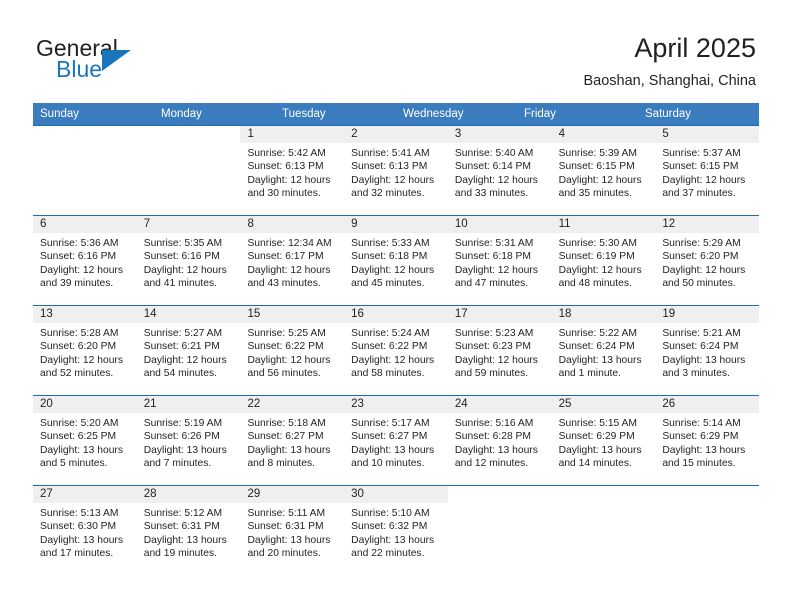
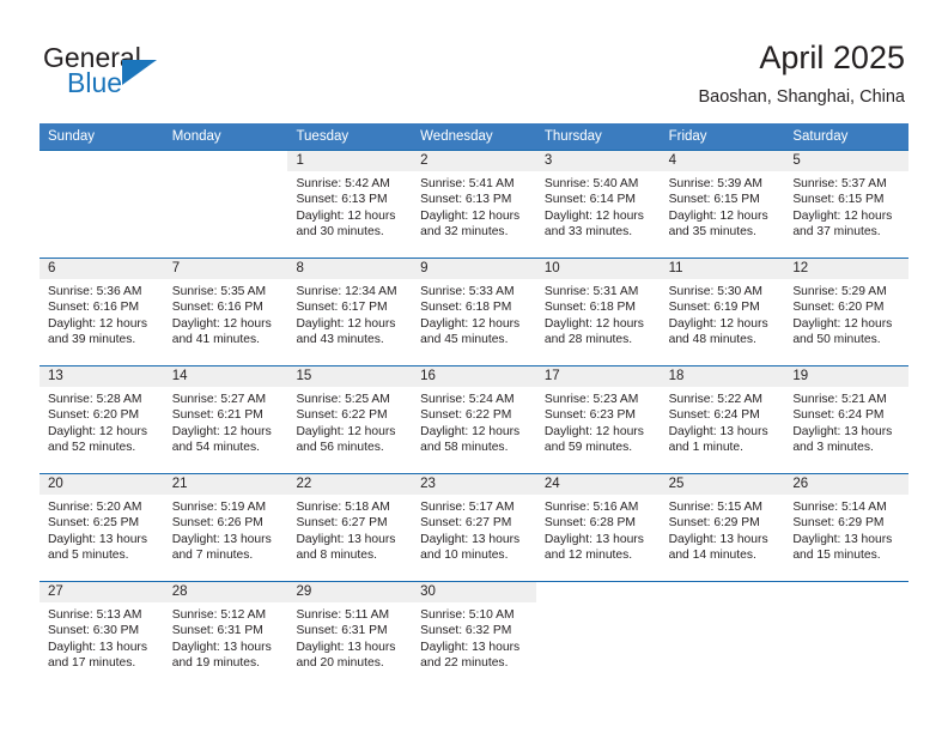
  General
  Blue
  April 2025
  Baoshan, Shanghai, China
  Sunday
  Monday
  Tuesday
  Wednesday
+ Thursday
  Friday
  Saturday
  1
  Sunrise: 5:42 AM
  Sunset: 6:13 PM
  Daylight: 12 hours and 30 minutes.
  2
  Sunrise: 5:41 AM
  Sunset: 6:13 PM
  Daylight: 12 hours and 32 minutes.
  3
  Sunrise: 5:40 AM
  Sunset: 6:14 PM
  Daylight: 12 hours and 33 minutes.
  4
  Sunrise: 5:39 AM
  Sunset: 6:15 PM
  Daylight: 12 hours and 35 minutes.
  5
  Sunrise: 5:37 AM
  Sunset: 6:15 PM
  Daylight: 12 hours and 37 minutes.
  6
  Sunrise: 5:36 AM
  Sunset: 6:16 PM
  Daylight: 12 hours and 39 minutes.
  7
  Sunrise: 5:35 AM
  Sunset: 6:16 PM
  Daylight: 12 hours and 41 minutes.
  8
  Sunrise: 12:34 AM
  Sunset: 6:17 PM
  Daylight: 12 hours and 43 minutes.
  9
  Sunrise: 5:33 AM
  Sunset: 6:18 PM
  Daylight: 12 hours and 45 minutes.
  10
  Sunrise: 5:31 AM
  Sunset: 6:18 PM
- Daylight: 12 hours and 47 minutes.
+ Daylight: 12 hours and 28 minutes.
  11
  Sunrise: 5:30 AM
  Sunset: 6:19 PM
  Daylight: 12 hours and 48 minutes.
  12
  Sunrise: 5:29 AM
  Sunset: 6:20 PM
  Daylight: 12 hours and 50 minutes.
  13
  Sunrise: 5:28 AM
  Sunset: 6:20 PM
  Daylight: 12 hours and 52 minutes.
  14
  Sunrise: 5:27 AM
  Sunset: 6:21 PM
  Daylight: 12 hours and 54 minutes.
  15
  Sunrise: 5:25 AM
  Sunset: 6:22 PM
  Daylight: 12 hours and 56 minutes.
  16
  Sunrise: 5:24 AM
  Sunset: 6:22 PM
  Daylight: 12 hours and 58 minutes.
  17
  Sunrise: 5:23 AM
  Sunset: 6:23 PM
  Daylight: 12 hours and 59 minutes.
  18
  Sunrise: 5:22 AM
  Sunset: 6:24 PM
  Daylight: 13 hours and 1 minute.
  19
  Sunrise: 5:21 AM
  Sunset: 6:24 PM
  Daylight: 13 hours and 3 minutes.
  20
  Sunrise: 5:20 AM
  Sunset: 6:25 PM
  Daylight: 13 hours and 5 minutes.
  21
  Sunrise: 5:19 AM
  Sunset: 6:26 PM
  Daylight: 13 hours and 7 minutes.
  22
  Sunrise: 5:18 AM
  Sunset: 6:27 PM
  Daylight: 13 hours and 8 minutes.
  23
  Sunrise: 5:17 AM
  Sunset: 6:27 PM
  Daylight: 13 hours and 10 minutes.
  24
  Sunrise: 5:16 AM
  Sunset: 6:28 PM
  Daylight: 13 hours and 12 minutes.
  25
  Sunrise: 5:15 AM
  Sunset: 6:29 PM
  Daylight: 13 hours and 14 minutes.
  26
  Sunrise: 5:14 AM
  Sunset: 6:29 PM
  Daylight: 13 hours and 15 minutes.
  27
  Sunrise: 5:13 AM
  Sunset: 6:30 PM
  Daylight: 13 hours and 17 minutes.
  28
  Sunrise: 5:12 AM
  Sunset: 6:31 PM
  Daylight: 13 hours and 19 minutes.
  29
  Sunrise: 5:11 AM
  Sunset: 6:31 PM
  Daylight: 13 hours and 20 minutes.
  30
  Sunrise: 5:10 AM
  Sunset: 6:32 PM
  Daylight: 13 hours and 22 minutes.
